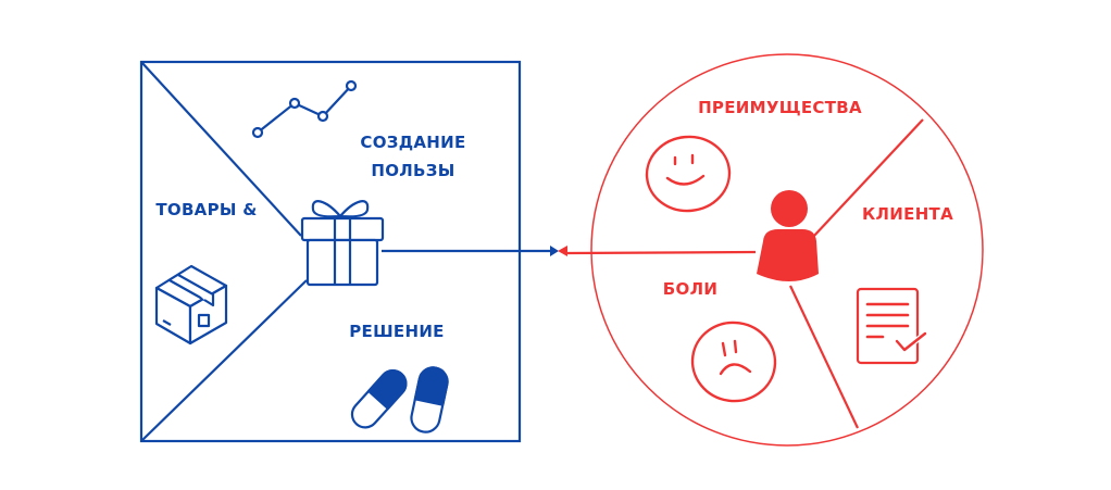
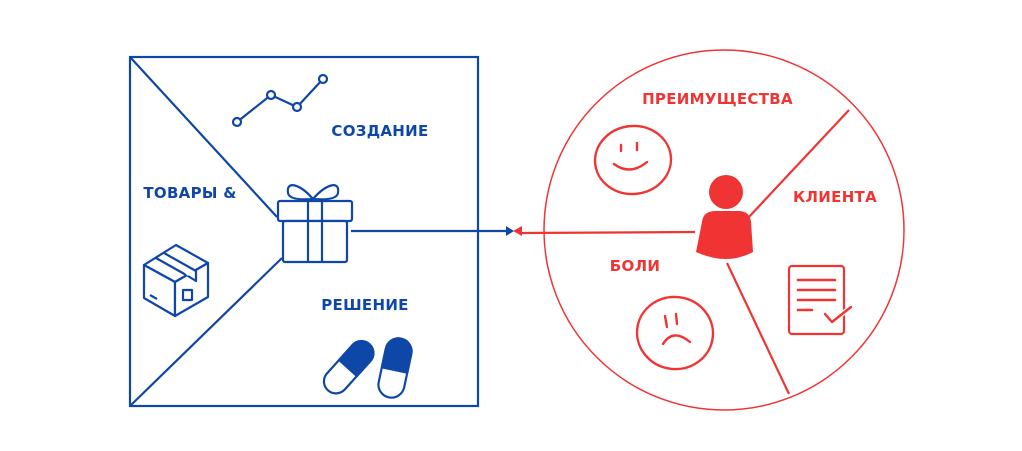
  СОЗДАНИЕ
- ПОЛЬЗЫ
  ТОВАРЫ &
  РЕШЕНИЕ
  ПРЕИМУЩЕСТВА
  КЛИЕНТА
  БОЛИ
